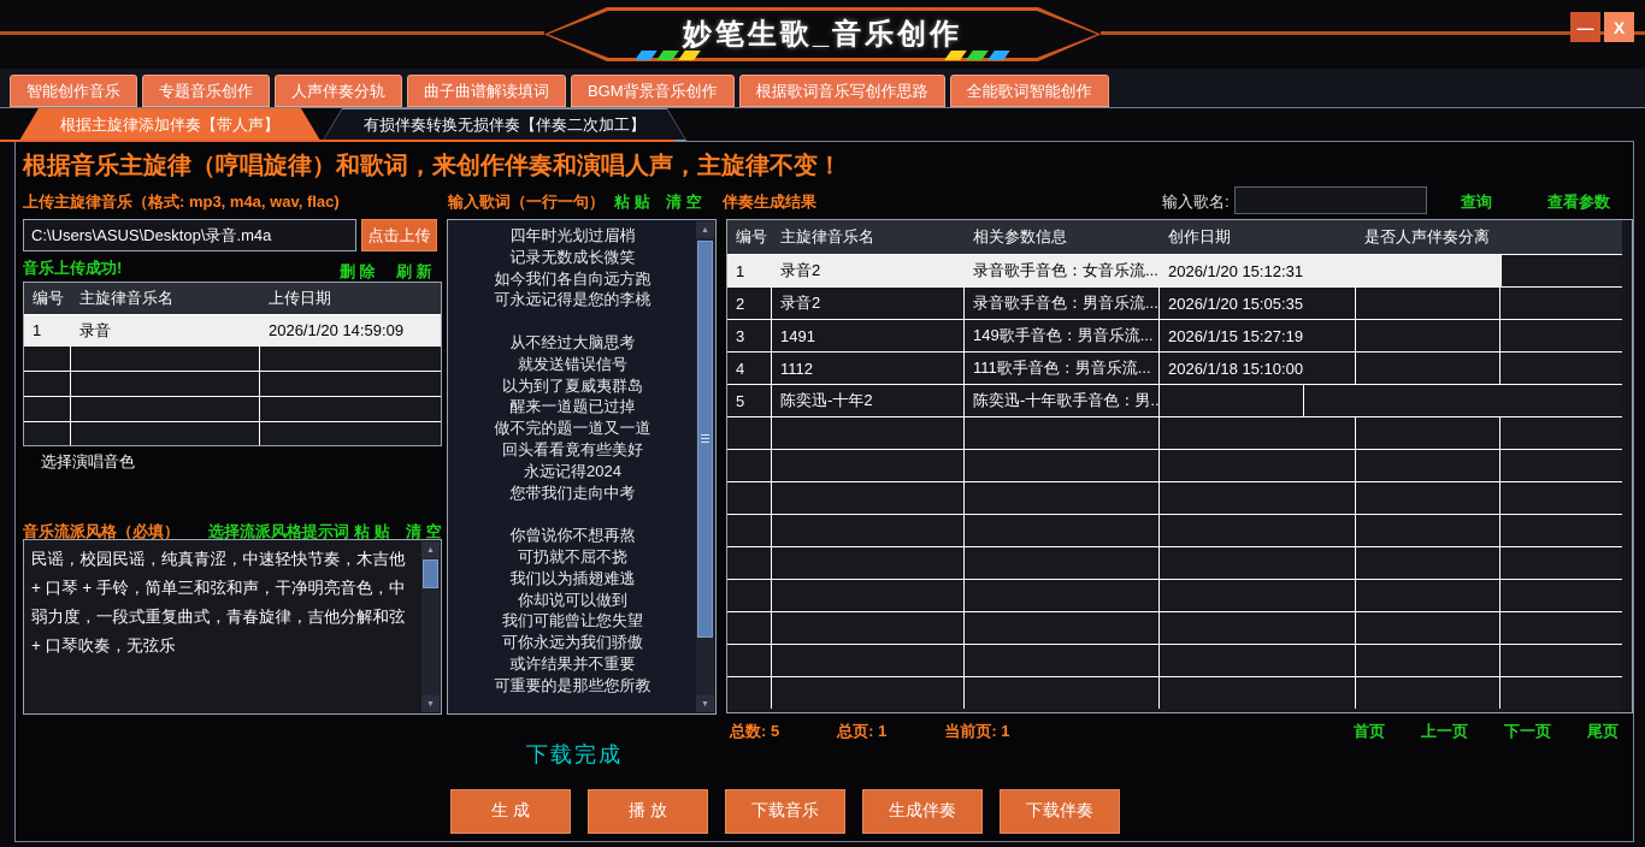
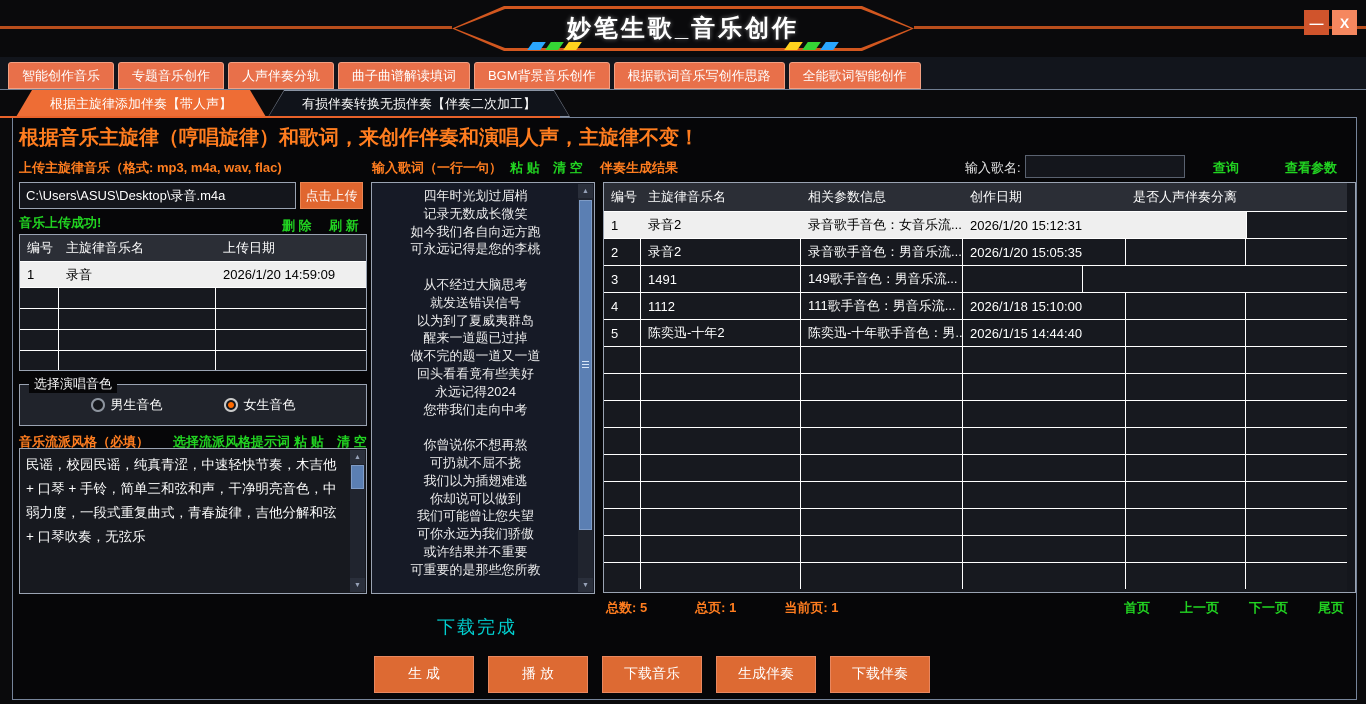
  妙笔生歌_音乐创作
  —
  X
  智能创作音乐
  专题音乐创作
  人声伴奏分轨
  曲子曲谱解读填词
  BGM背景音乐创作
  根据歌词音乐写创作思路
  全能歌词智能创作
  根据主旋律添加伴奏【带人声】
  有损伴奏转换无损伴奏【伴奏二次加工】
  根据音乐主旋律（哼唱旋律）和歌词，来创作伴奏和演唱人声，主旋律不变！
  上传主旋律音乐（格式: mp3, m4a, wav, flac)
  输入歌词（一行一句）
  粘 贴
  清 空
  伴奏生成结果
  输入歌名:
  查询
  查看参数
  C:\Users\ASUS\Desktop\录音.m4a
  点击上传
  音乐上传成功!
  删 除
  刷 新
  编号
  主旋律音乐名
  上传日期
  1
  录音
  2026/1/20 14:59:09
  选择演唱音色
+ 男生音色
+ 女生音色
  音乐流派风格（必填）
  选择流派风格提示词
  粘 贴
  清 空
  民谣，校园民谣，纯真青涩，中速轻快节奏，木吉他 + 口琴 + 手铃，简单三和弦和声，干净明亮音色，中弱力度，一段式重复曲式，青春旋律，吉他分解和弦 + 口琴吹奏，无弦乐
  四年时光划过眉梢
  记录无数成长微笑
  如今我们各自向远方跑
  可永远记得是您的李桃
  从不经过大脑思考
  就发送错误信号
  以为到了夏威夷群岛
  醒来一道题已过掉
  做不完的题一道又一道
  回头看看竟有些美好
  永远记得2024
  您带我们走向中考
  你曾说你不想再熬
  可扔就不屈不挠
  我们以为插翅难逃
  你却说可以做到
  我们可能曾让您失望
  可你永远为我们骄傲
  或许结果并不重要
  可重要的是那些您所教
  编号
  主旋律音乐名
  相关参数信息
  创作日期
  是否人声伴奏分离
  1
  录音2
  录音歌手音色：女音乐流...
  2026/1/20 15:12:31
  2
  录音2
  录音歌手音色：男音乐流...
  2026/1/20 15:05:35
  3
  1491
  149歌手音色：男音乐流...
- 2026/1/15 15:27:19
  4
  1112
  111歌手音色：男音乐流...
  2026/1/18 15:10:00
  5
  陈奕迅-十年2
  陈奕迅-十年歌手音色：男..
+ 2026/1/15 14:44:40
  总数: 5
  总页: 1
  当前页: 1
  首页
  上一页
  下一页
  尾页
  下载完成
  生 成
  播 放
  下载音乐
  生成伴奏
  下载伴奏
